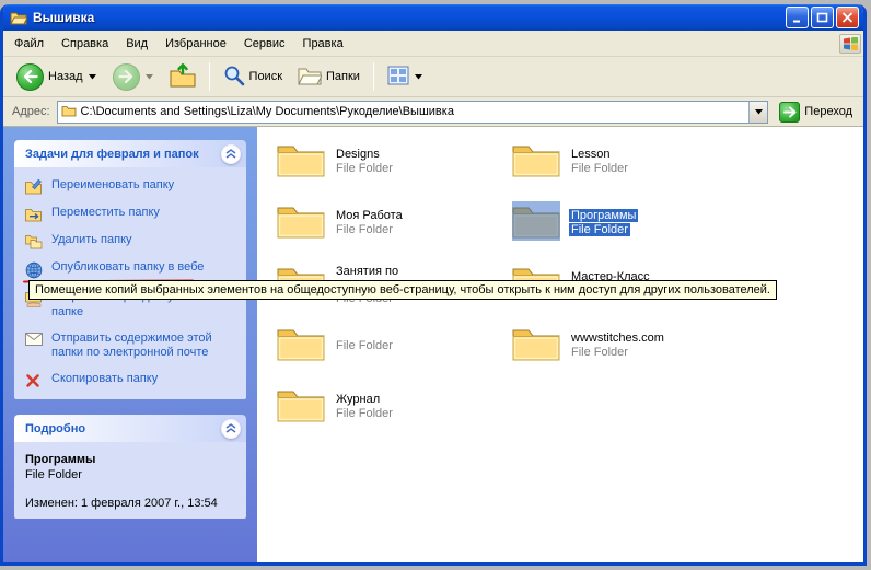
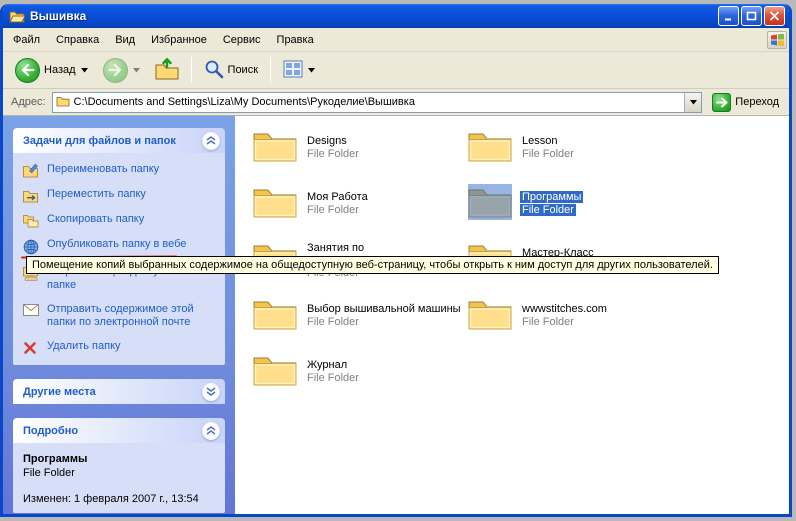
  Вышивка
  Файл
  Справка
  Вид
  Избранное
  Сервис
  Правка
  Назад
  Поиск
- Папки
  Адрес:
  C:\Documents and Settings\Liza\My Documents\Рукоделие\Вышивка
  Переход
- Задачи для февраля и папок
+ Задачи для файлов и папок
  Переименовать папку
  Переместить папку
- Удалить папку
+ Скопировать папку
  Опубликовать папку в вебе
  Отправить содержимое этой папки по электронной почте
- Скопировать папку
+ Удалить папку
+ Другие места
  Подробно
  Программы
  File Folder
  Изменен: 1 февраля 2007 г., 13:54
  Designs
  File Folder
  Lesson
  File Folder
  Моя Работа
  File Folder
  Программы
  File Folder
  Мастер-Класс
+ Выбор вышивальной машины
  File Folder
  wwwstitches.com
  File Folder
  Журнал
  File Folder
- Помещение копий выбранных элементов на общедоступную веб-страницу, чтобы открыть к ним доступ для других пользователей.
+ Помещение копий выбранных содержимое на общедоступную веб-страницу, чтобы открыть к ним доступ для других пользователей.
